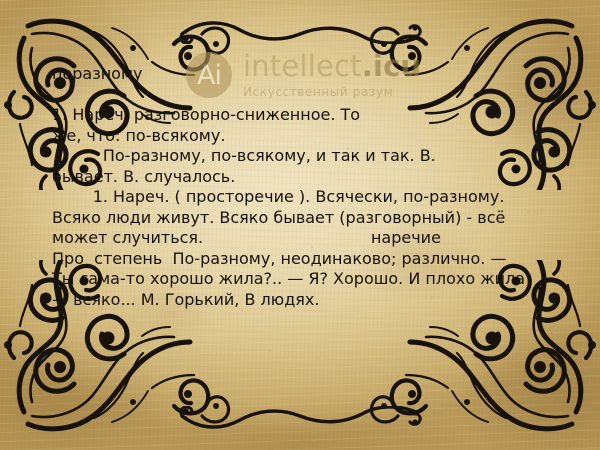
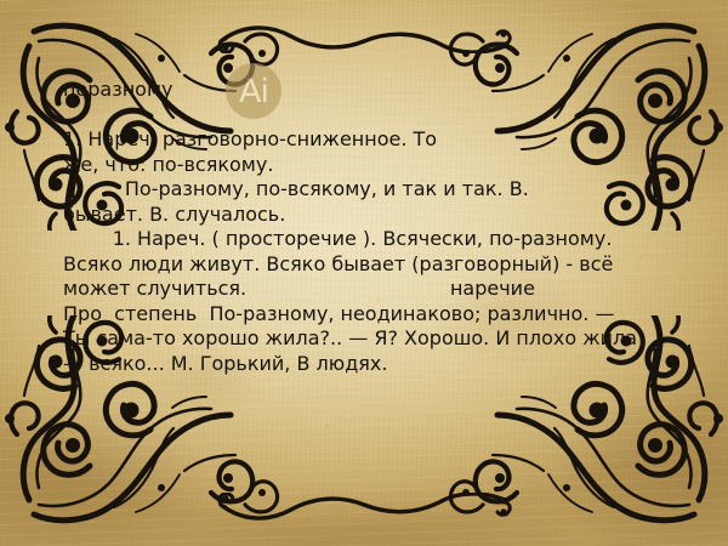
  Ai
- intellect.icu
- Искусственный разум
  поразному
  1. Нареч. разговорно-сниженное. То
  же, что: по-всякому.
  По-разному, по-всякому, и так и так. В.
  бывает. В. случалось.
  1. Нареч. ( просторечие ). Всячески, по-разному.
  Всяко люди живут. Всяко бывает (разговорный) - всё
  может случиться. наречие
  Про степень По-разному, неодинаково; различно. —
  Ты сама-то хорошо жила?.. — Я? Хорошо. И плохо жила
  — всяко... М. Горький, В людях.
